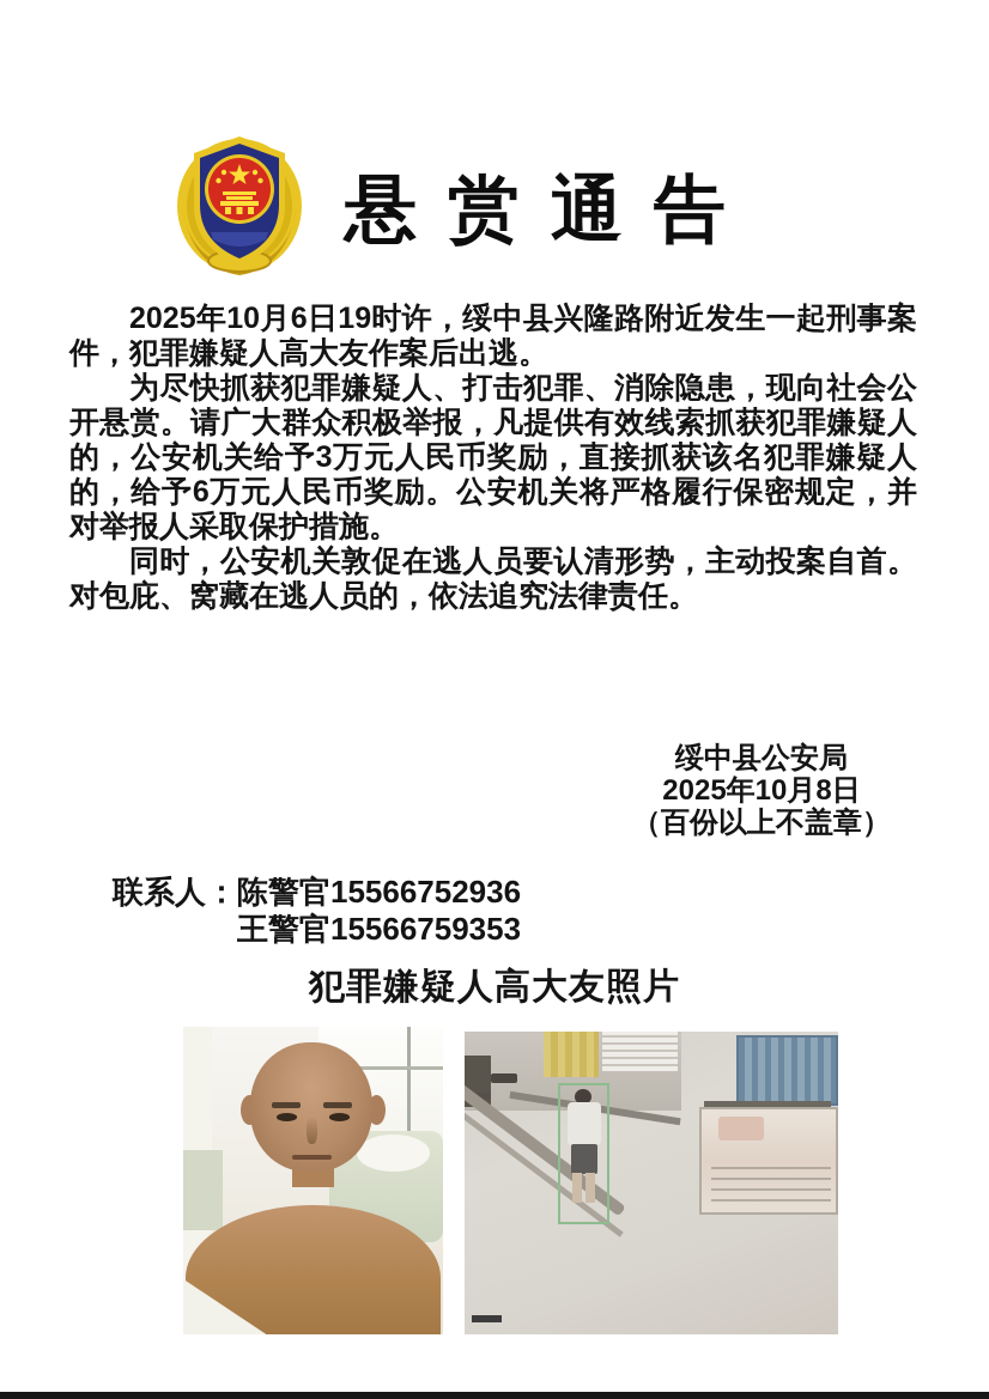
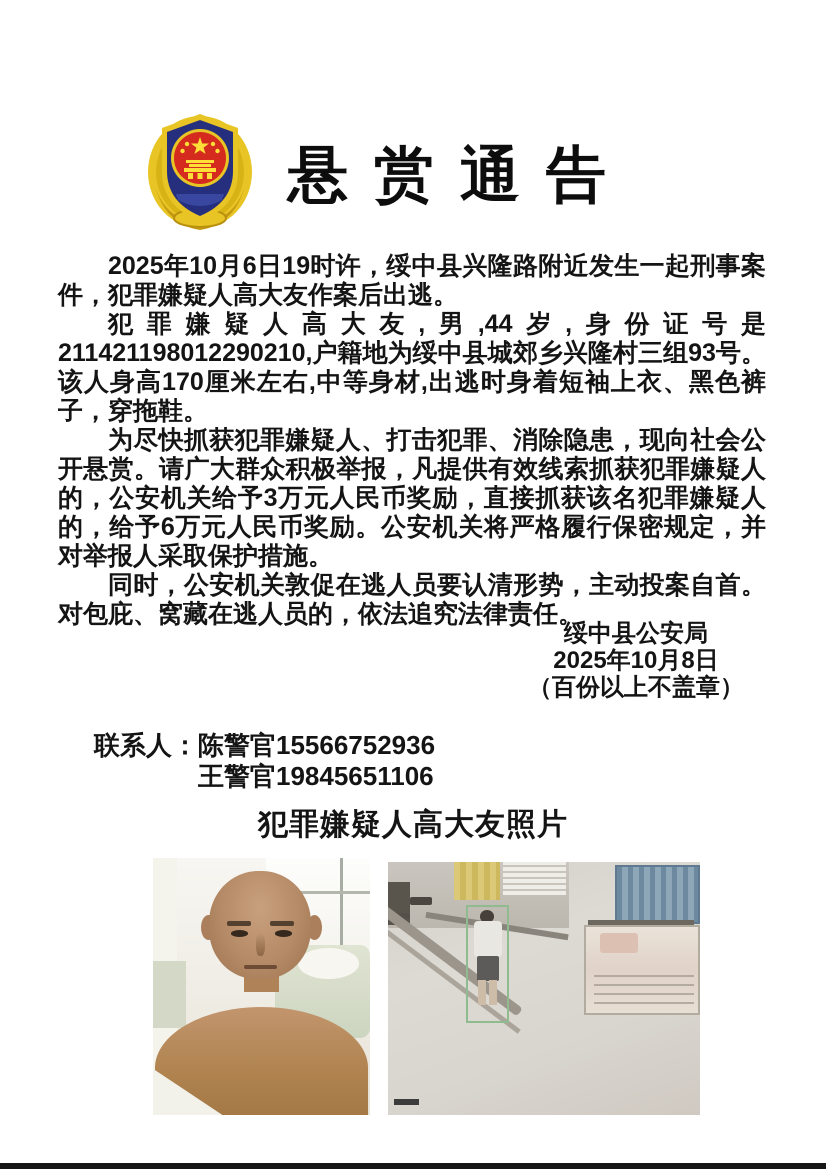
  悬赏通告
  2025年10月6日19时许，绥中县兴隆路附近发生一起刑事案件，犯罪嫌疑人高大友作案后出逃。
+ 犯罪嫌疑人高大友,男,44岁,身份证号是211421198012290210,户籍地为绥中县城郊乡兴隆村三组93号。该人身高170厘米左右,中等身材,出逃时身着短袖上衣、黑色裤子，穿拖鞋。
  为尽快抓获犯罪嫌疑人、打击犯罪、消除隐患，现向社会公开悬赏。请广大群众积极举报，凡提供有效线索抓获犯罪嫌疑人的，公安机关给予3万元人民币奖励，直接抓获该名犯罪嫌疑人的，给予6万元人民币奖励。公安机关将严格履行保密规定，并对举报人采取保护措施。
  同时，公安机关敦促在逃人员要认清形势，主动投案自首。对包庇、窝藏在逃人员的，依法追究法律责任。
  绥中县公安局
  2025年10月8日
  （百份以上不盖章）
  联系人：陈警官15566752936
- 王警官15566759353
+ 王警官19845651106
  犯罪嫌疑人高大友照片
